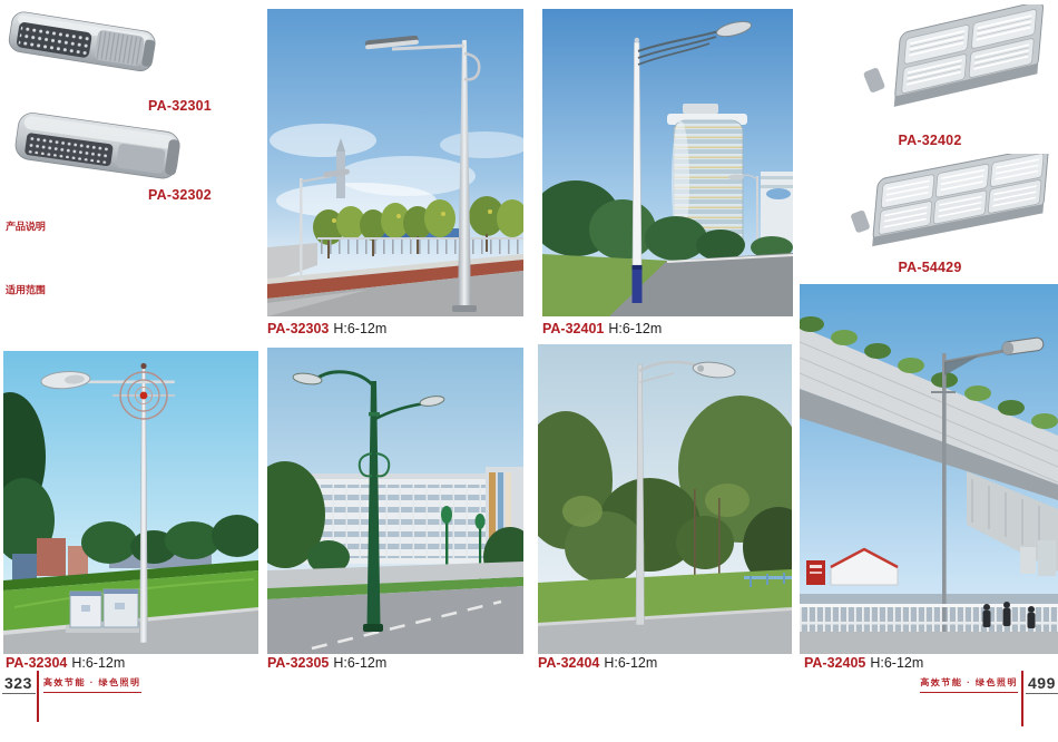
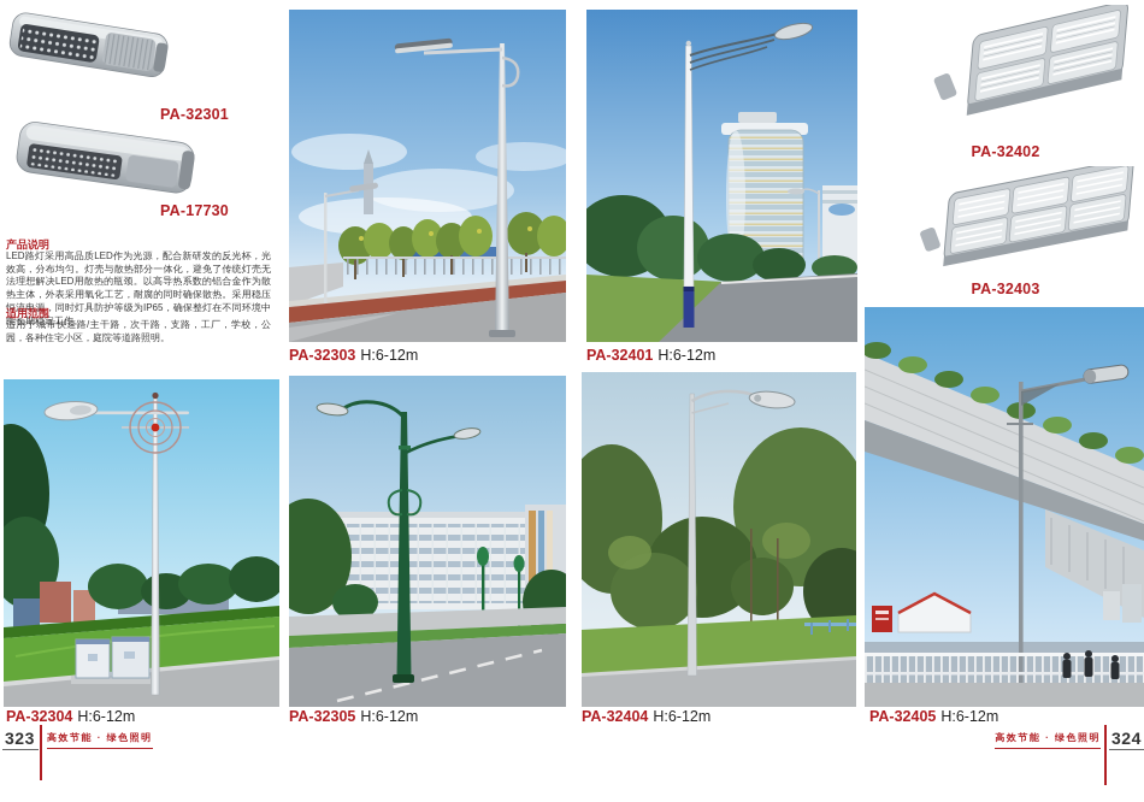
  PA-32301
- PA-32302
+ PA-17730
  产品说明
+ LED路灯采用高品质LED作为光源，配合新研发的反光杯，光效高，分布均匀。灯壳与散热部分一体化，避免了传统灯壳无法理想解决LED用散热的瓶颈。以高导热系数的铝合金作为散热主体，外表采用氧化工艺，耐腐的同时确保散热。采用稳压恒流电源，同时灯具防护等级为IP65，确保整灯在不同环境中能长期稳定工作。
  适用范围
+ 适用于城市快速路/主干路，次干路，支路，工厂，学校，公园，各种住宅小区，庭院等道路照明。
  PA-32303 H:6-12m
  PA-32401 H:6-12m
  PA-32402
- PA-54429
+ PA-32403
  PA-32304 H:6-12m
  PA-32305 H:6-12m
  PA-32404 H:6-12m
  PA-32405 H:6-12m
  323
  高效节能 · 绿色照明
  高效节能 · 绿色照明
- 499
+ 324
